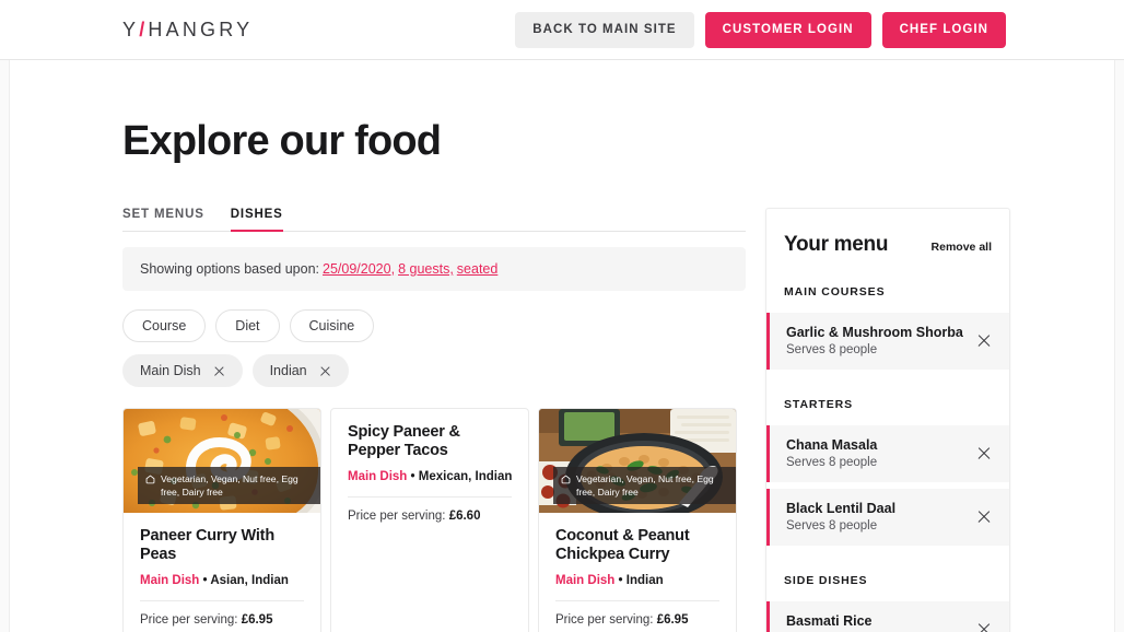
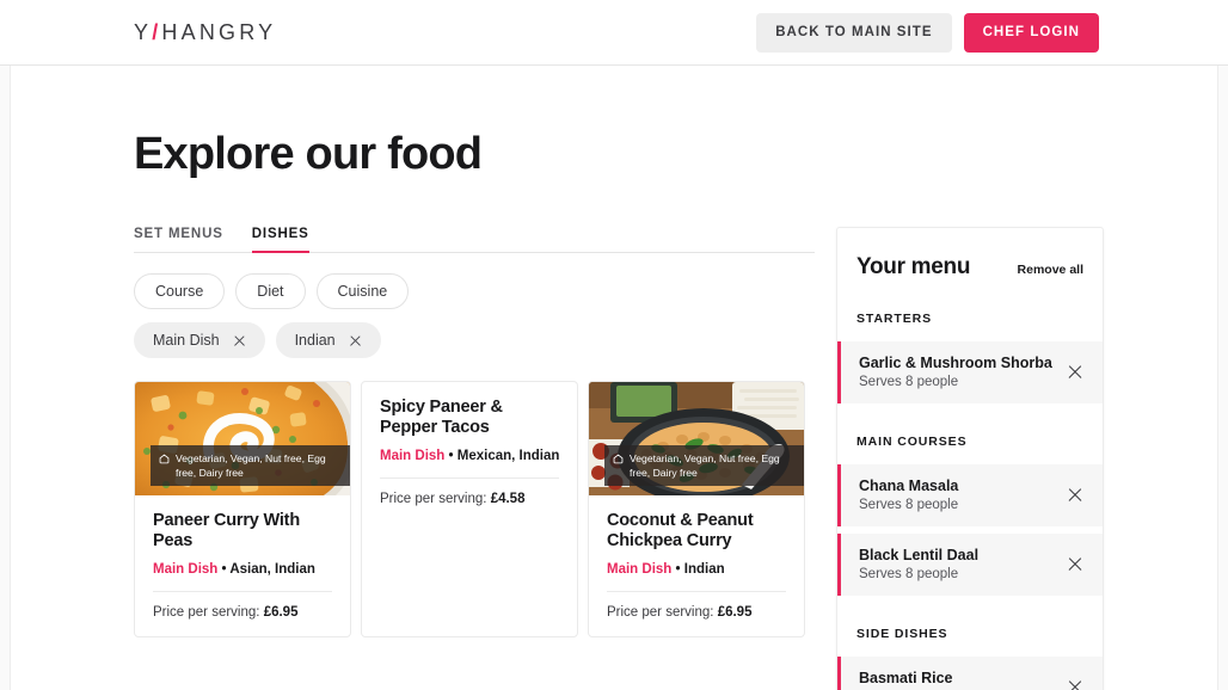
  Y/HANGRY
  BACK TO MAIN SITE
- CUSTOMER LOGIN
  CHEF LOGIN
  Explore our food
  SET MENUS
  DISHES
- Showing options based upon: 25/09/2020, 8 guests, seated
  Course
  Diet
  Cuisine
  Main Dish
  Indian
  Vegetarian, Vegan, Nut free, Egg free, Dairy free
  Paneer Curry With Peas
  Main Dish • Asian, Indian
  Price per serving: £6.95
  Spicy Paneer & Pepper Tacos
  Main Dish • Mexican, Indian
- Price per serving: £6.60
+ Price per serving: £4.58
  Vegetarian, Vegan, Nut free, Egg free, Dairy free
  Coconut & Peanut Chickpea Curry
  Main Dish • Indian
  Price per serving: £6.95
  Your menu
  Remove all
- MAIN COURSES
+ STARTERS
  Garlic & Mushroom Shorba
  Serves 8 people
- STARTERS
+ MAIN COURSES
  Chana Masala
  Serves 8 people
  Black Lentil Daal
  Serves 8 people
  SIDE DISHES
  Basmati Rice
